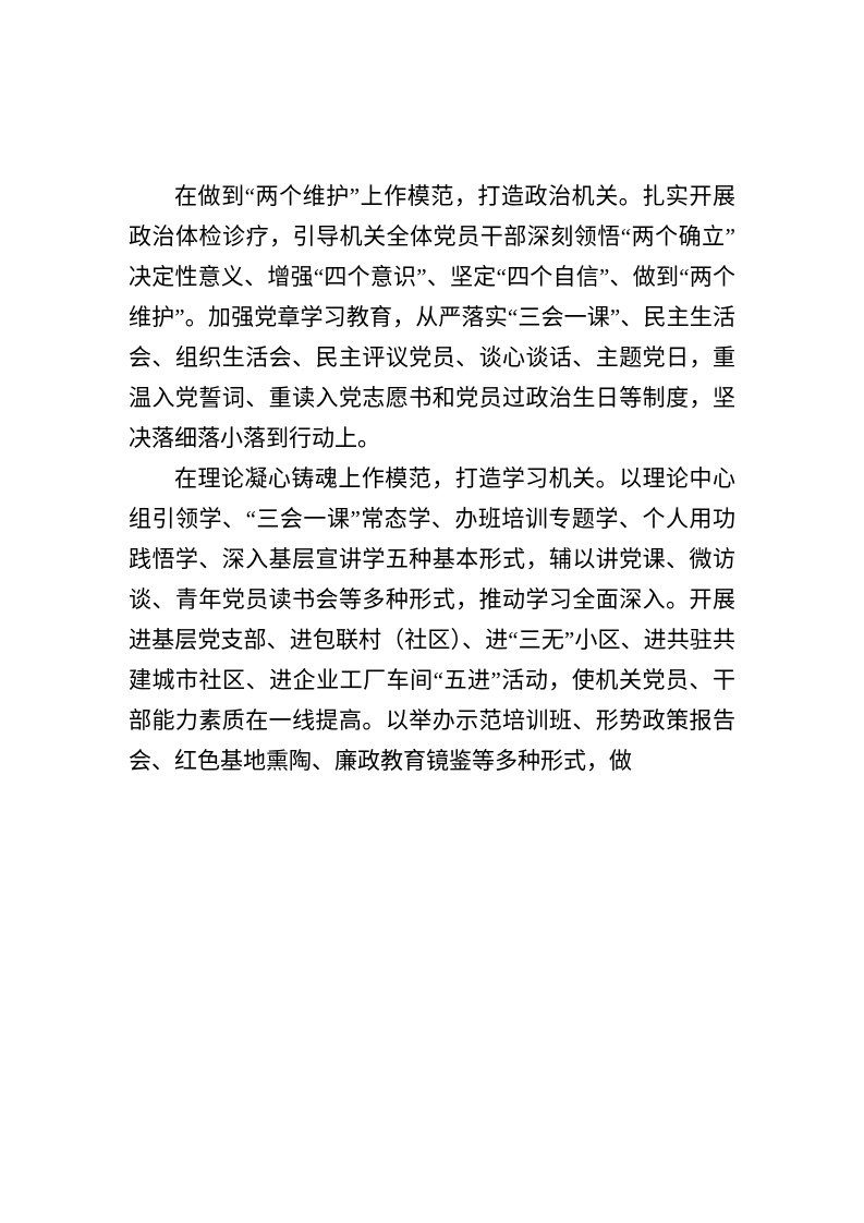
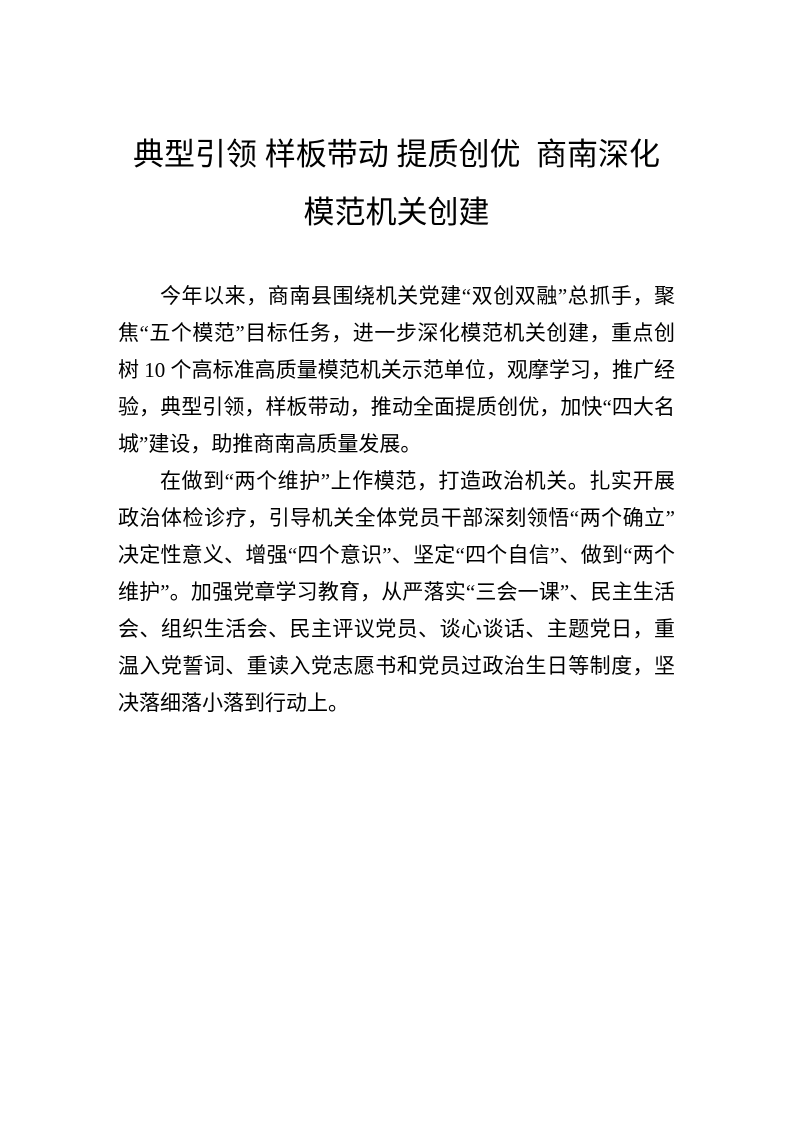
+ 典型引领 样板带动 提质创优 商南深化
+ 模范机关创建
+ 今年以来，商南县围绕机关党建“双创双融”总抓手，聚焦“五个模范”目标任务，进一步深化模范机关创建，重点创树 10 个高标准高质量模范机关示范单位，观摩学习，推广经验，典型引领，样板带动，推动全面提质创优，加快“四大名城”建设，助推商南高质量发展。
  在做到“两个维护”上作模范，打造政治机关。扎实开展政治体检诊疗，引导机关全体党员干部深刻领悟“两个确立”决定性意义、增强“四个意识”、坚定“四个自信”、做到“两个维护”。加强党章学习教育，从严落实“三会一课”、民主生活会、组织生活会、民主评议党员、谈心谈话、主题党日，重温入党誓词、重读入党志愿书和党员过政治生日等制度，坚决落细落小落到行动上。
- 在理论凝心铸魂上作模范，打造学习机关。以理论中心组引领学、“三会一课”常态学、办班培训专题学、个人用功践悟学、深入基层宣讲学五种基本形式，辅以讲党课、微访谈、青年党员读书会等多种形式，推动学习全面深入。开展进基层党支部、进包联村（社区）、进“三无”小区、进共驻共建城市社区、进企业工厂车间“五进”活动，使机关党员、干部能力素质在一线提高。以举办示范培训班、形势政策报告会、红色基地熏陶、廉政教育镜鉴等多种形式，做
